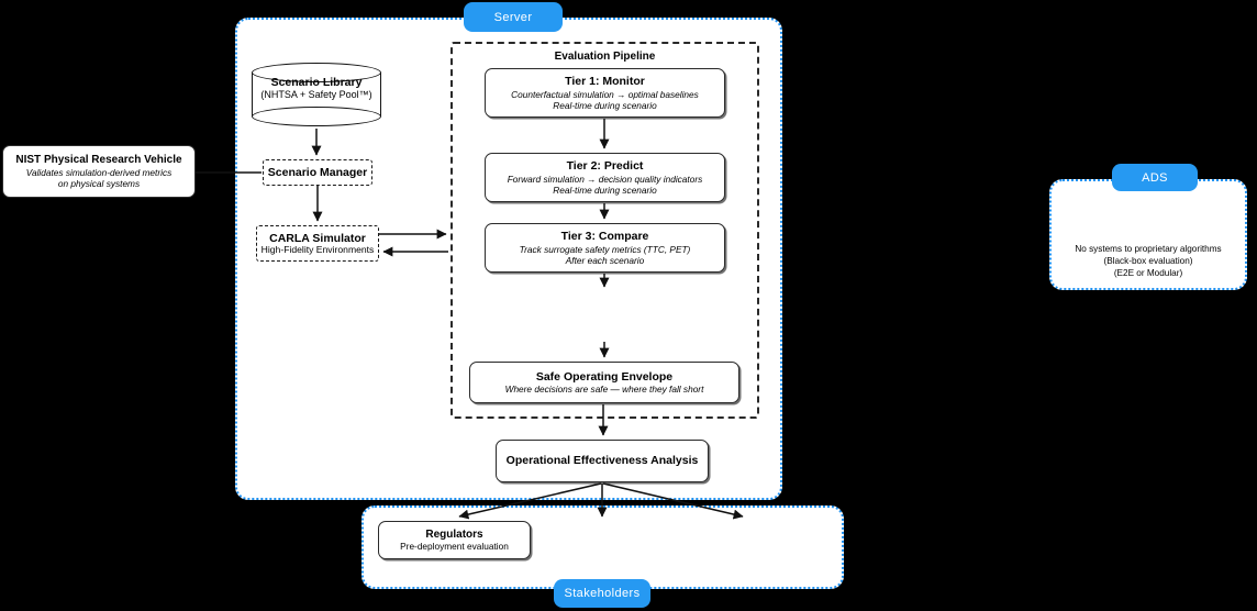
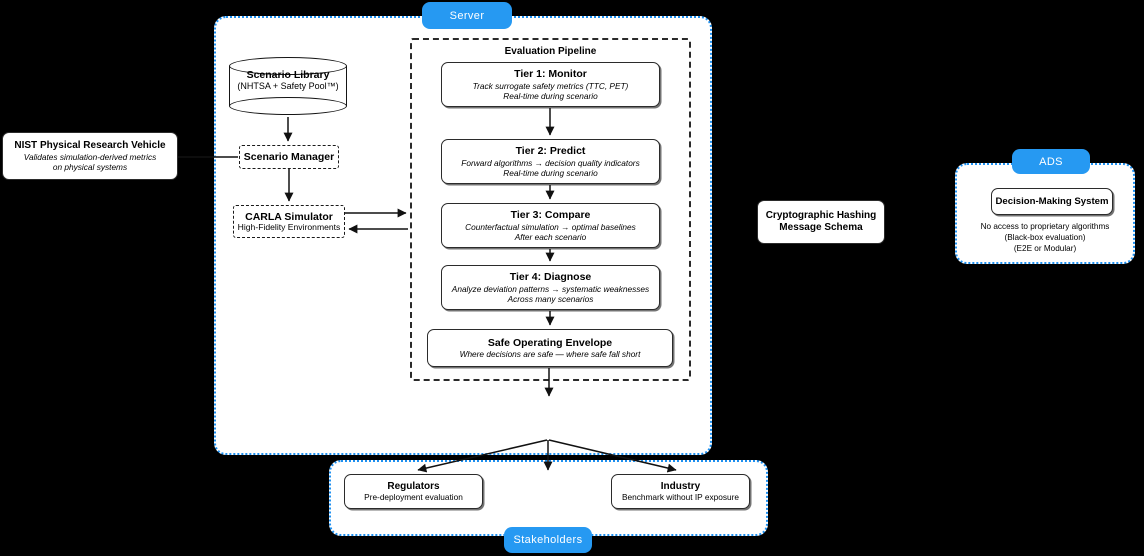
  Server
  Scenario Library
  (NHTSA + Safety Pool™)
  Scenario Manager
  CARLA Simulator
  High-Fidelity Environments
  Evaluation Pipeline
  Tier 1: Monitor
- Counterfactual simulation → optimal baselines
+ Track surrogate safety metrics (TTC, PET)
  Real-time during scenario
  Tier 2: Predict
- Forward simulation → decision quality indicators
+ Forward algorithms → decision quality indicators
  Real-time during scenario
  Tier 3: Compare
- Track surrogate safety metrics (TTC, PET)
+ Counterfactual simulation → optimal baselines
  After each scenario
+ Tier 4: Diagnose
+ Analyze deviation patterns → systematic weaknesses
+ Across many scenarios
  Safe Operating Envelope
- Where decisions are safe — where they fall short
+ Where decisions are safe — where safe fall short
- Operational Effectiveness Analysis
  NIST Physical Research Vehicle
  Validates simulation-derived metrics
  on physical systems
+ Cryptographic Hashing
+ Message Schema
  ADS
+ Decision-Making System
- No systems to proprietary algorithms
+ No access to proprietary algorithms
  (Black-box evaluation)
  (E2E or Modular)
  Stakeholders
  Regulators
  Pre-deployment evaluation
+ Industry
+ Benchmark without IP exposure
